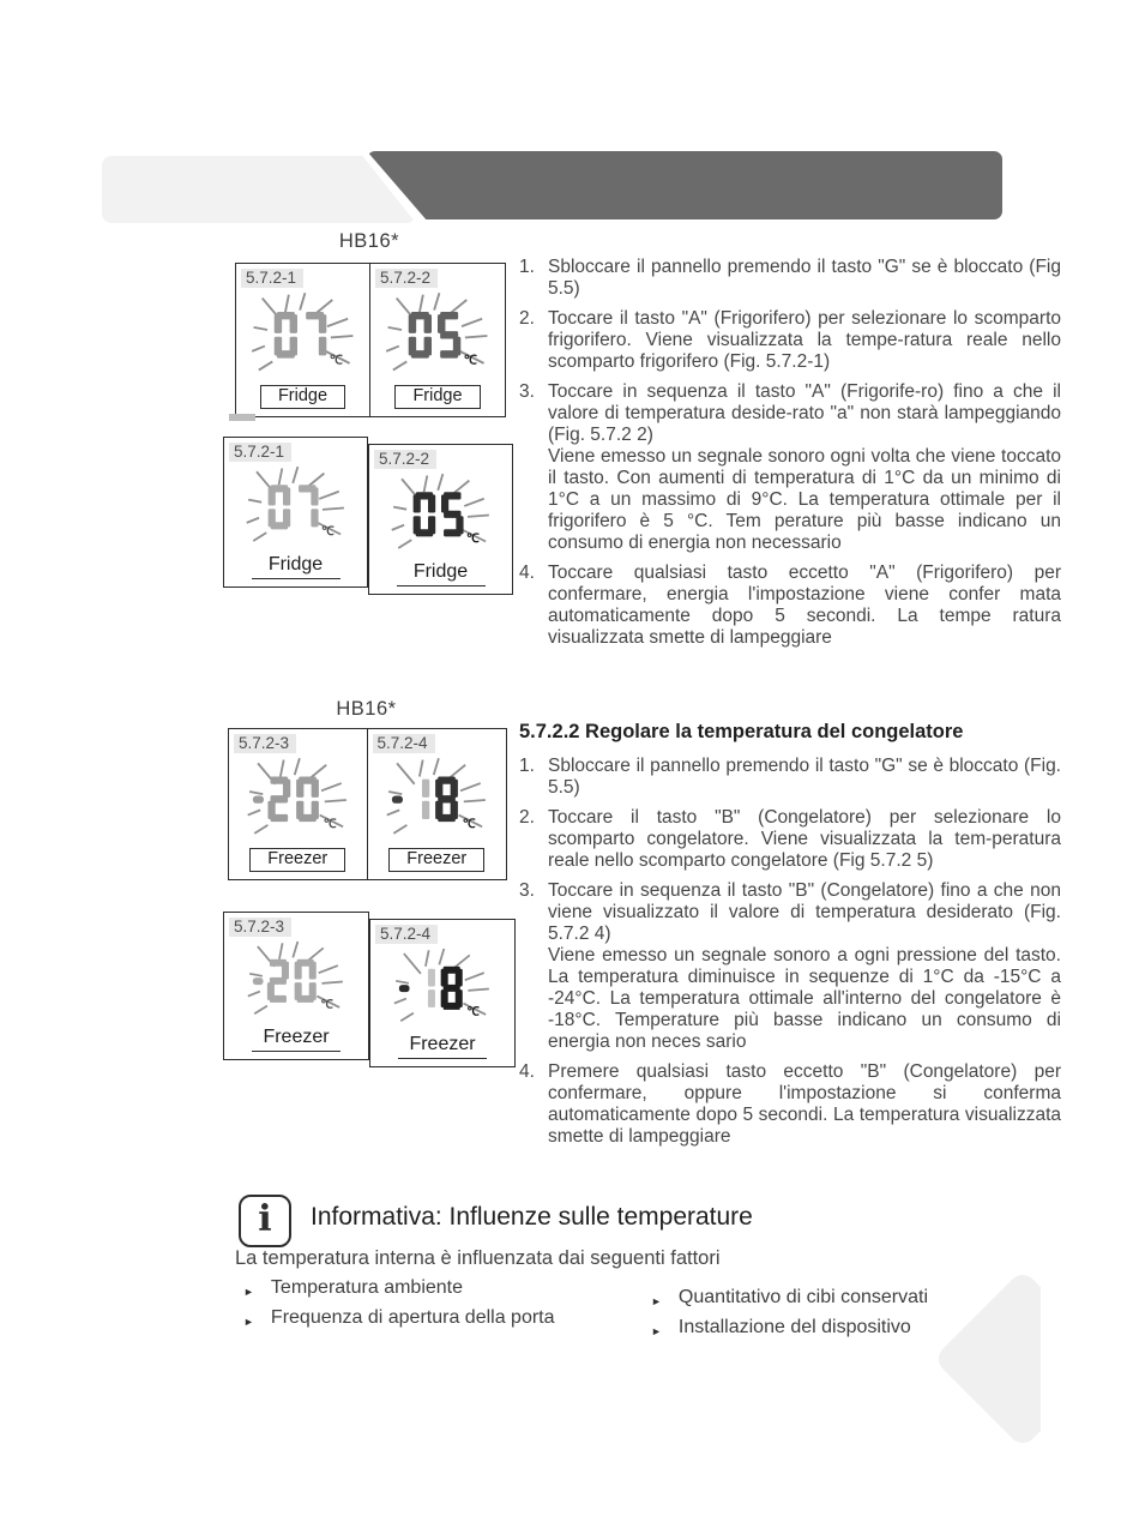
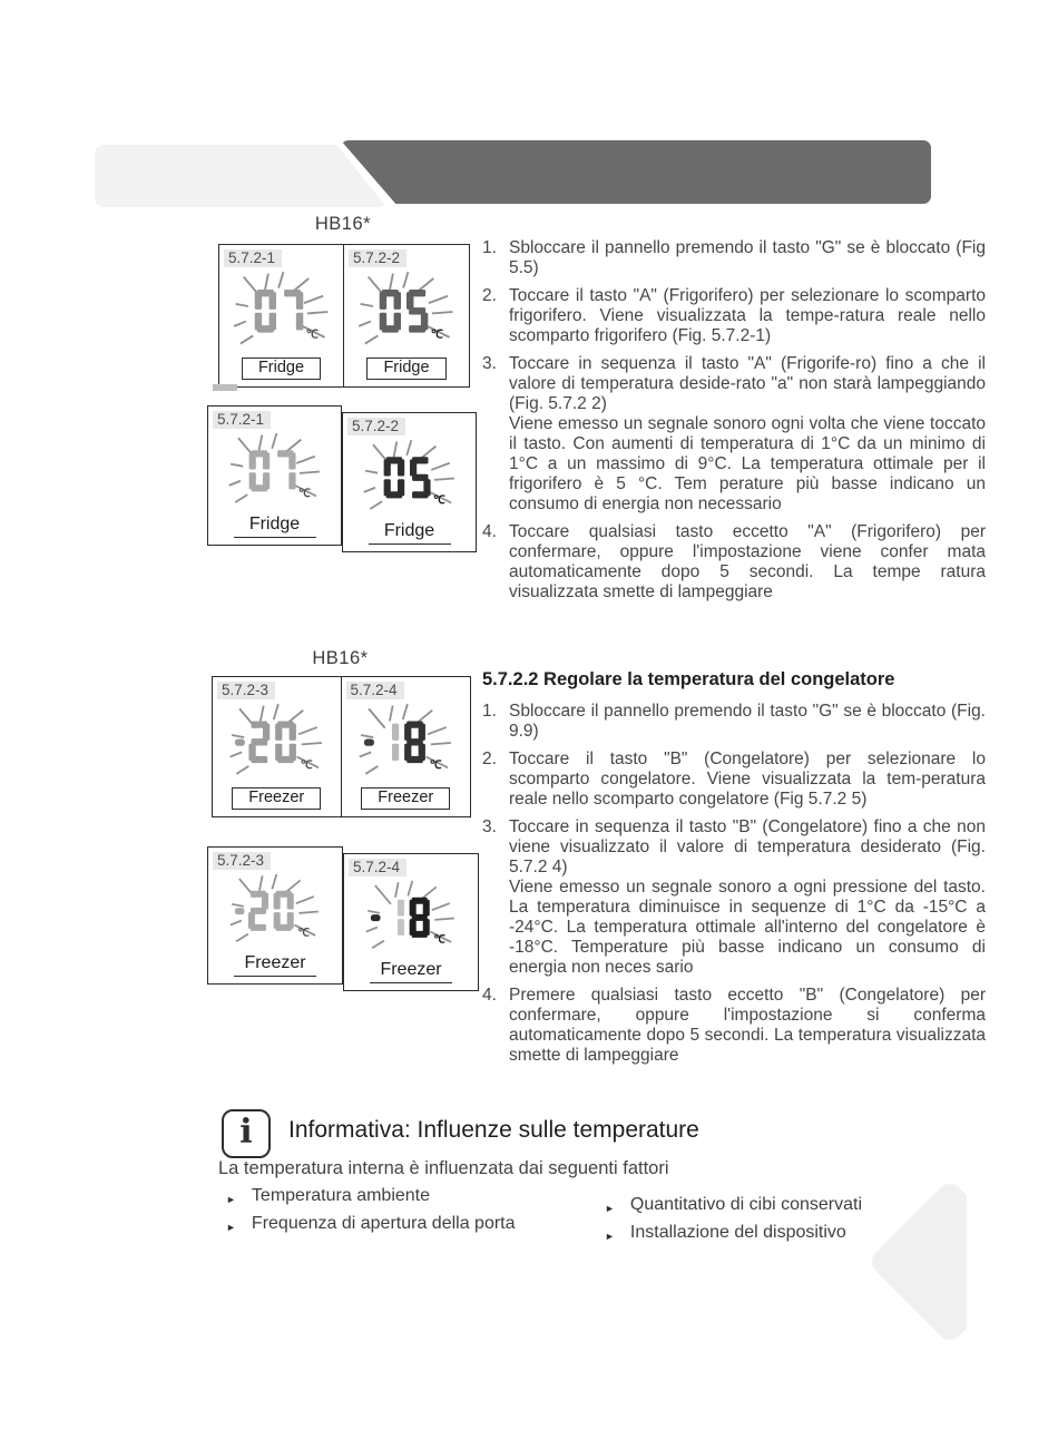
  HB16*
  5.7.2-1
  ℃
  Fridge
  5.7.2-2
  ℃
  Fridge
  5.7.2-1
  ℃
  Fridge
  5.7.2-2
  ℃
  Fridge
  HB16*
  5.7.2-3
  ℃
  Freezer
  5.7.2-4
  ℃
  Freezer
  5.7.2-3
  ℃
  Freezer
  5.7.2-4
  ℃
  Freezer
  1.
  Sbloccare il pannello premendo il tasto "G" se è bloccato (Fig 5.5)
  2.
  Toccare il tasto "A" (Frigorifero) per selezionare lo scomparto frigorifero. Viene visualizzata la tempe-ratura reale nello scomparto frigorifero (Fig. 5.7.2-1)
  3.
  Toccare in sequenza il tasto "A" (Frigorife-ro) fino a che il valore di temperatura deside-rato "a" non starà lampeggiando (Fig. 5.7.2 2)
  Viene emesso un segnale sonoro ogni volta che viene toccato il tasto. Con aumenti di temperatura di 1°C da un minimo di 1°C a un massimo di 9°C. La temperatura ottimale per il frigorifero è 5 °C. Tem perature più basse indicano un consumo di energia non necessario
  4.
- Toccare qualsiasi tasto eccetto "A" (Frigorifero) per confermare, energia l'impostazione viene confer mata automaticamente dopo 5 secondi. La tempe ratura visualizzata smette di lampeggiare
+ Toccare qualsiasi tasto eccetto "A" (Frigorifero) per confermare, oppure l'impostazione viene confer mata automaticamente dopo 5 secondi. La tempe ratura visualizzata smette di lampeggiare
  5.7.2.2 Regolare la temperatura del congelatore
  1.
- Sbloccare il pannello premendo il tasto "G" se è bloccato (Fig. 5.5)
+ Sbloccare il pannello premendo il tasto "G" se è bloccato (Fig. 9.9)
  2.
  Toccare il tasto "B" (Congelatore) per selezionare lo scomparto congelatore. Viene visualizzata la tem-peratura reale nello scomparto congelatore (Fig 5.7.2 5)
  3.
  Toccare in sequenza il tasto "B" (Congelatore) fino a che non viene visualizzato il valore di temperatura desiderato (Fig. 5.7.2 4)
  Viene emesso un segnale sonoro a ogni pressione del tasto. La temperatura diminuisce in sequenze di 1°C da -15°C a -24°C. La temperatura ottimale all'interno del congelatore è -18°C. Temperature più basse indicano un consumo di energia non neces sario
  4.
  Premere qualsiasi tasto eccetto "B" (Congelatore) per confermare, oppure l'impostazione si conferma automaticamente dopo 5 secondi. La temperatura visualizzata smette di lampeggiare
  i
  Informativa: Influenze sulle temperature
  La temperatura interna è influenzata dai seguenti fattori
  ►
  Temperatura ambiente
  ►
  Frequenza di apertura della porta
  ►
  Quantitativo di cibi conservati
  ►
  Installazione del dispositivo
